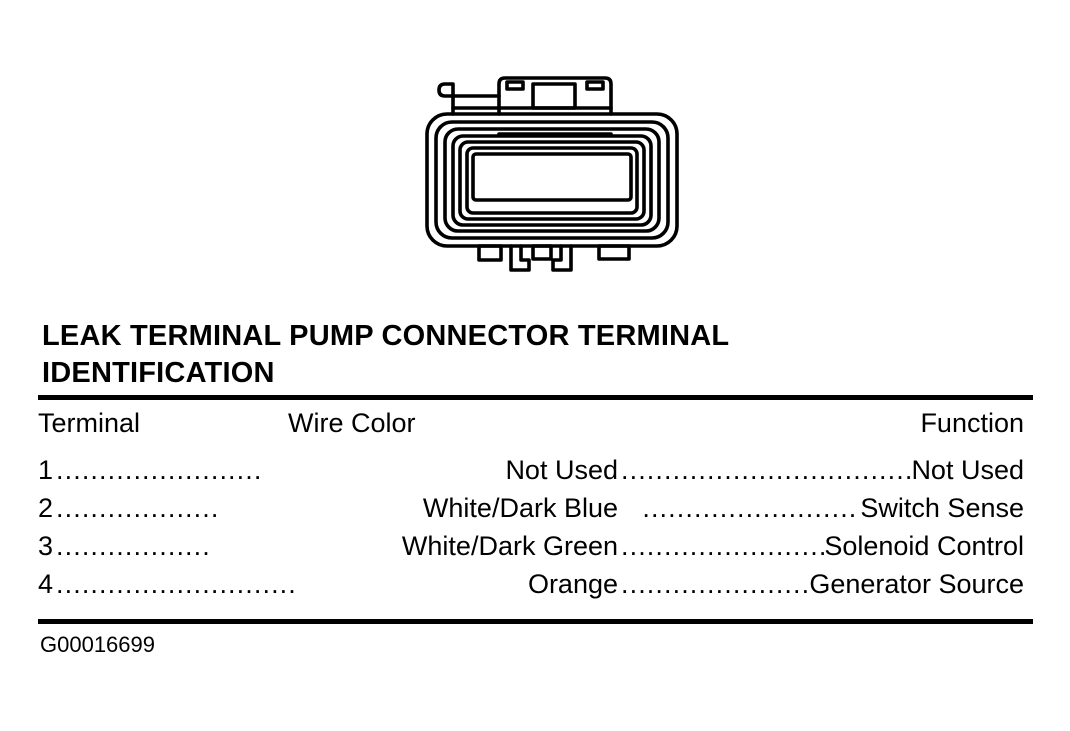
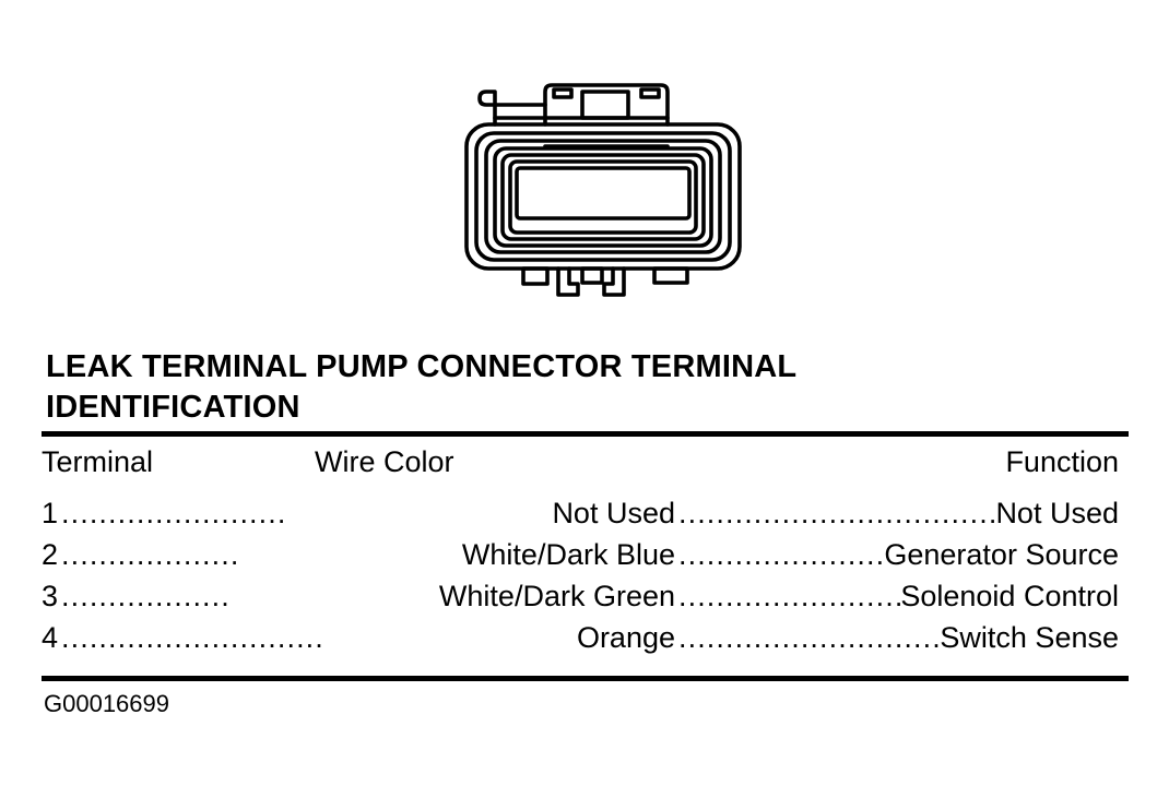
  LEAK TERMINAL PUMP CONNECTOR TERMINAL
  IDENTIFICATION
  Terminal	Wire Color	Function
  1 ........................ Not Used	.................................. Not Used
- 2 ................... White/Dark Blue	......................... Switch Sense
+ 2 ................... White/Dark Blue	...................... Generator Source
  3 .................. White/Dark Green	........................ Solenoid Control
- 4 ............................ Orange	...................... Generator Source
+ 4 ............................ Orange	............................ Switch Sense
  G00016699
